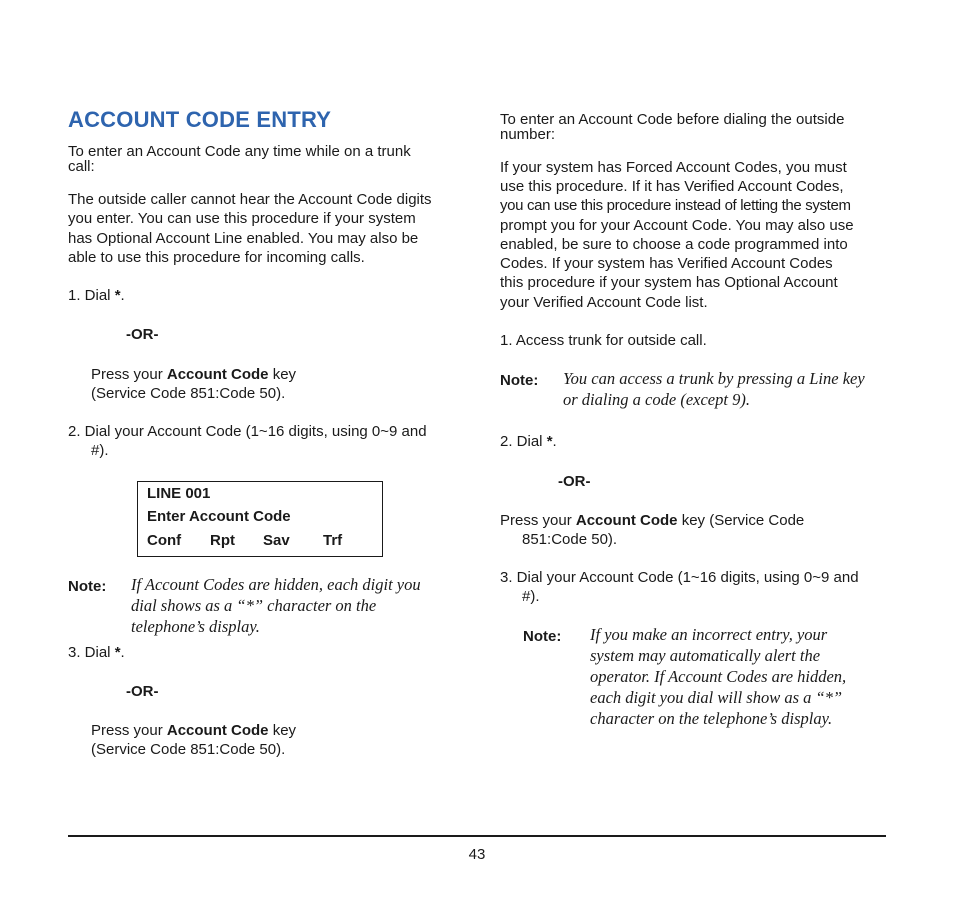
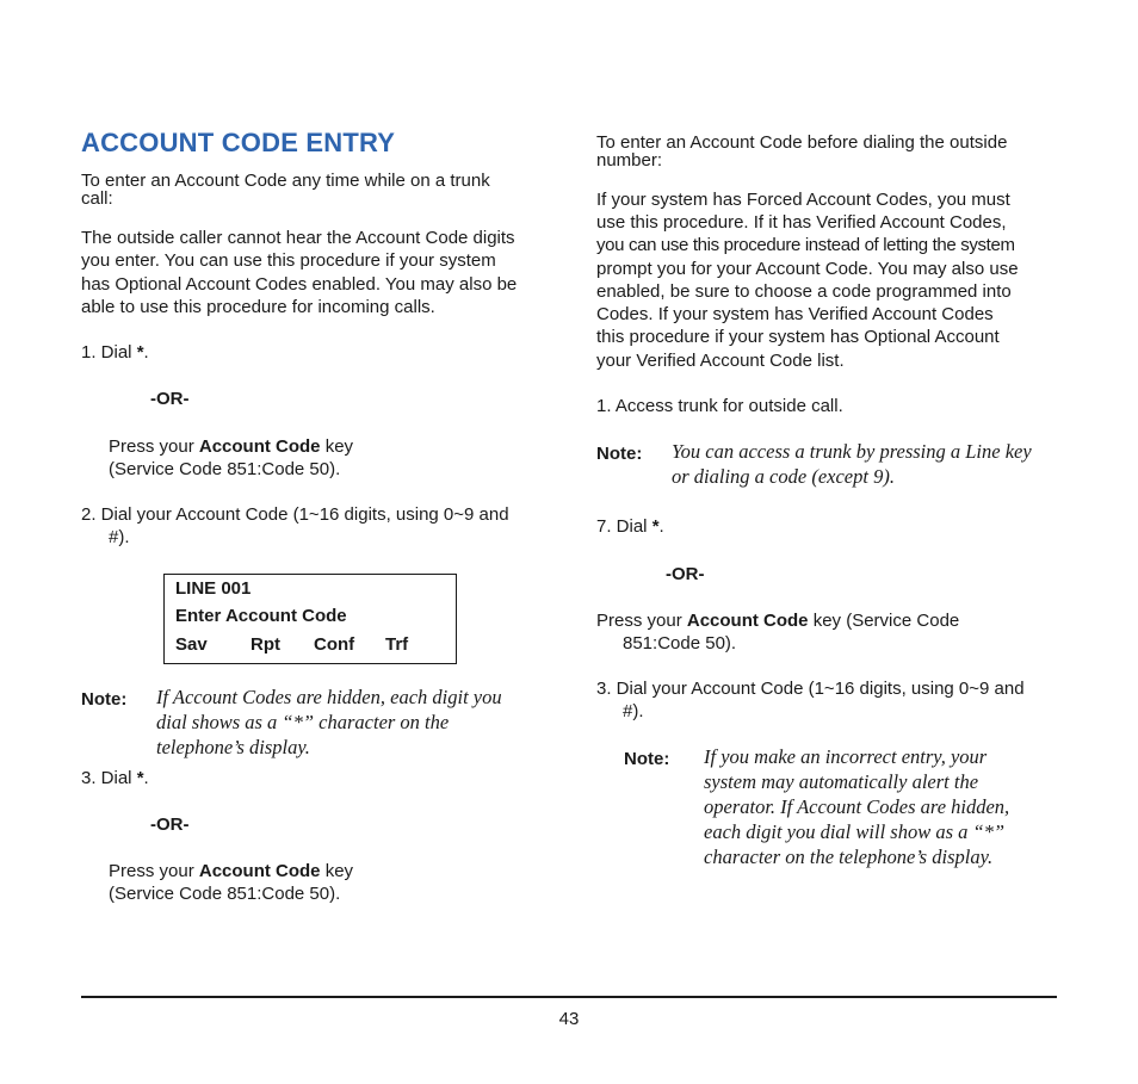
  ACCOUNT CODE ENTRY
  To enter an Account Code any time while on a trunk
  call:
  The outside caller cannot hear the Account Code digits
  you enter. You can use this procedure if your system
- has Optional Account Line enabled. You may also be
+ has Optional Account Codes enabled. You may also be
  able to use this procedure for incoming calls.
  1. Dial *.
  -OR-
  Press your Account Code key
  (Service Code 851:Code 50).
  2. Dial your Account Code (1~16 digits, using 0~9 and
  #).
  LINE 001
  Enter Account Code
- Conf
+ Sav
  Rpt
- Sav
+ Conf
  Trf
  Note:
  If Account Codes are hidden, each digit you
  dial shows as a “*” character on the
  telephone’s display.
  3. Dial *.
  -OR-
  Press your Account Code key
  (Service Code 851:Code 50).
  To enter an Account Code before dialing the outside
  number:
  If your system has Forced Account Codes, you must
  use this procedure. If it has Verified Account Codes,
  you can use this procedure instead of letting the system
  prompt you for your Account Code. You may also use
  enabled, be sure to choose a code programmed into
  Codes. If your system has Verified Account Codes
  this procedure if your system has Optional Account
  your Verified Account Code list.
  1. Access trunk for outside call.
  Note:
  You can access a trunk by pressing a Line key
  or dialing a code (except 9).
- 2. Dial *.
+ 7. Dial *.
  -OR-
  Press your Account Code key (Service Code
  851:Code 50).
  3. Dial your Account Code (1~16 digits, using 0~9 and
  #).
  Note:
  If you make an incorrect entry, your
  system may automatically alert the
  operator. If Account Codes are hidden,
  each digit you dial will show as a “*”
  character on the telephone’s display.
  43
